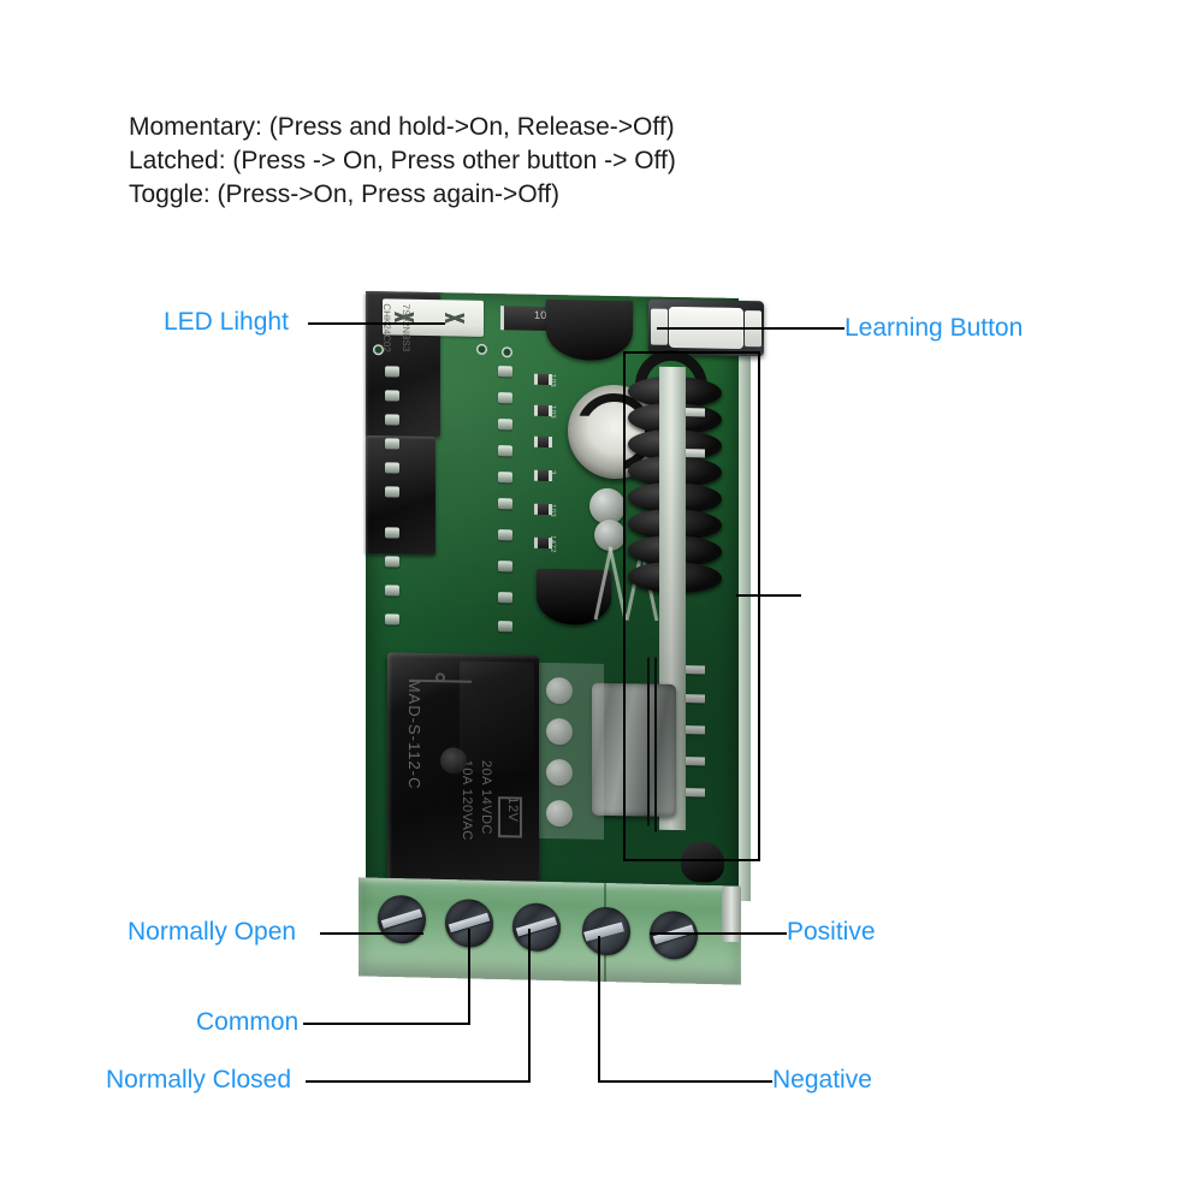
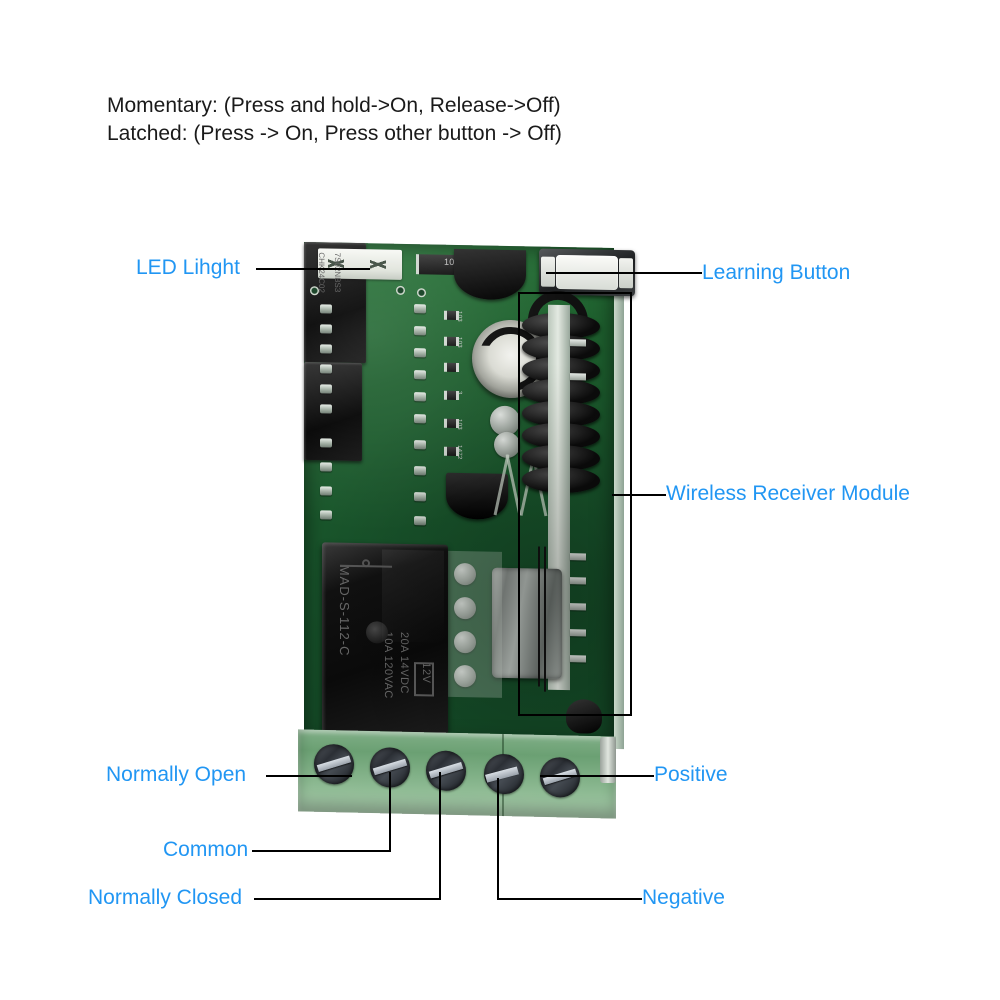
  Momentary: (Press and hold->On, Release->Off)
  Latched: (Press -> On, Press other button -> Off)
- Toggle: (Press->On, Press again->Off)
  LED Lihght
  Learning Button
+ Wireless Receiver Module
  Normally Open
  Common
  Normally Closed
  Positive
  Negative
